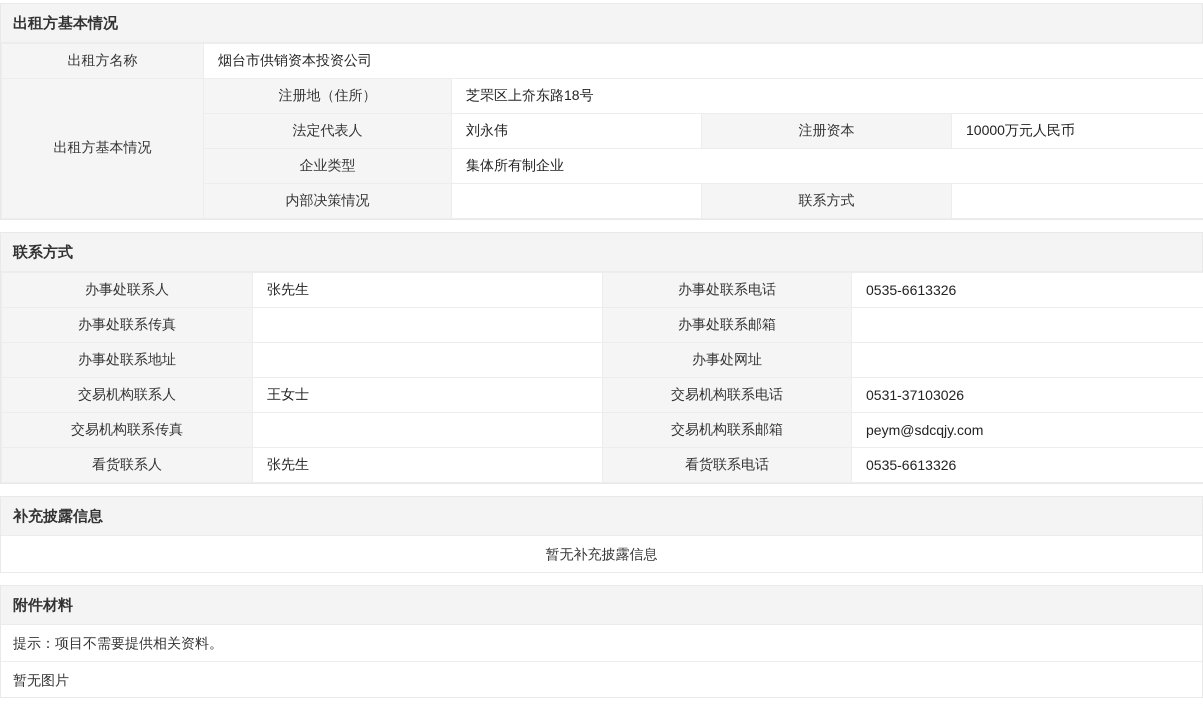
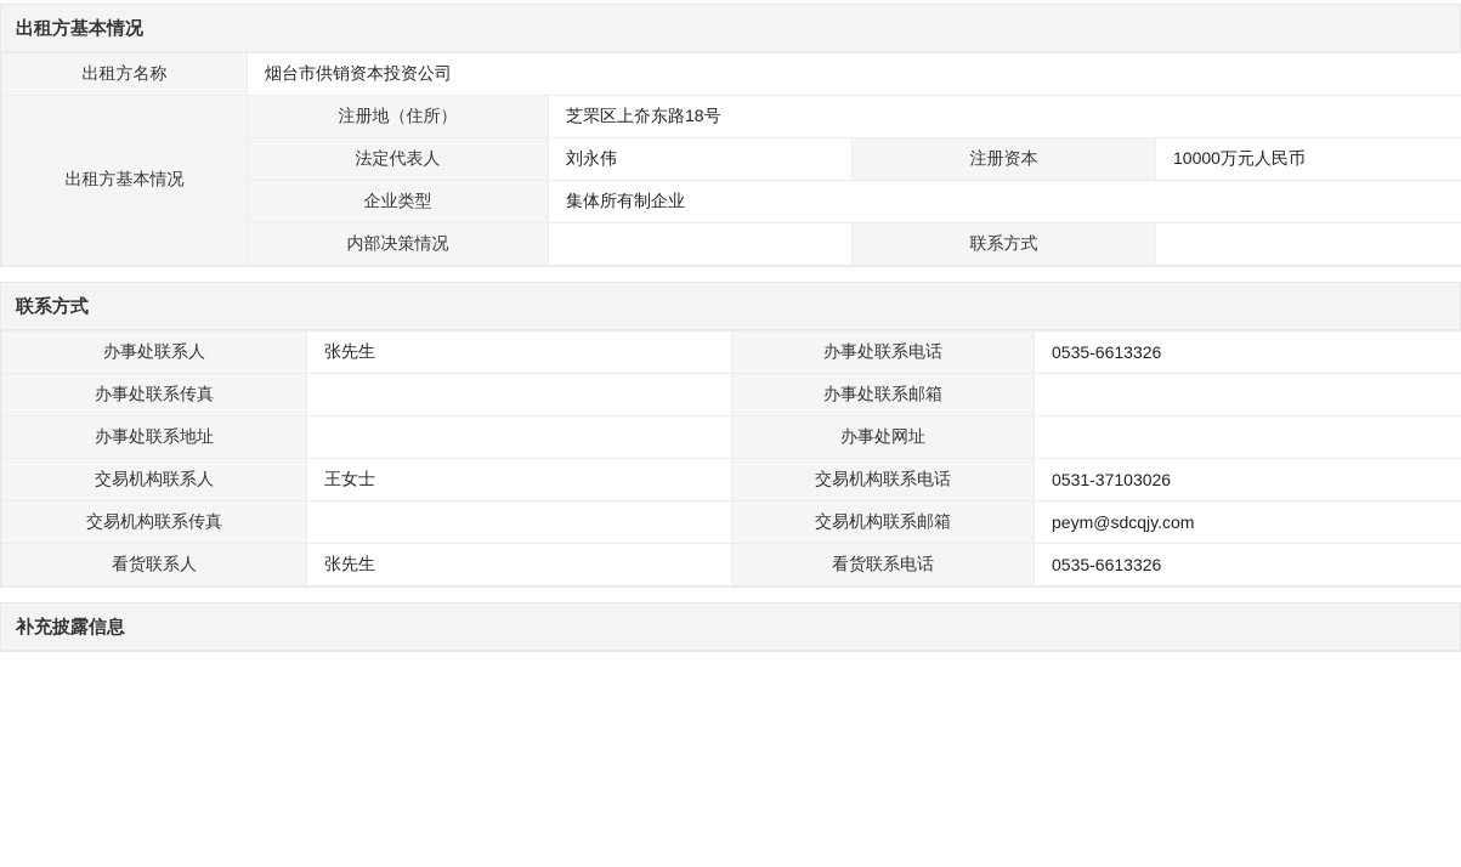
  出租方基本情况
  出租方名称	烟台市供销资本投资公司
  出租方基本情况	注册地（住所）	芝罘区上夼东路18号
  法定代表人	刘永伟	注册资本	10000万元人民币
  企业类型	集体所有制企业
  内部决策情况		联系方式
  联系方式
  办事处联系人	张先生	办事处联系电话	0535-6613326
  办事处联系传真		办事处联系邮箱
  办事处联系地址		办事处网址
  交易机构联系人	王女士	交易机构联系电话	0531-37103026
  交易机构联系传真		交易机构联系邮箱	peym@sdcqjy.com
  看货联系人	张先生	看货联系电话	0535-6613326
  补充披露信息
- 暂无补充披露信息
- 附件材料
- 提示：项目不需要提供相关资料。
- 暂无图片
